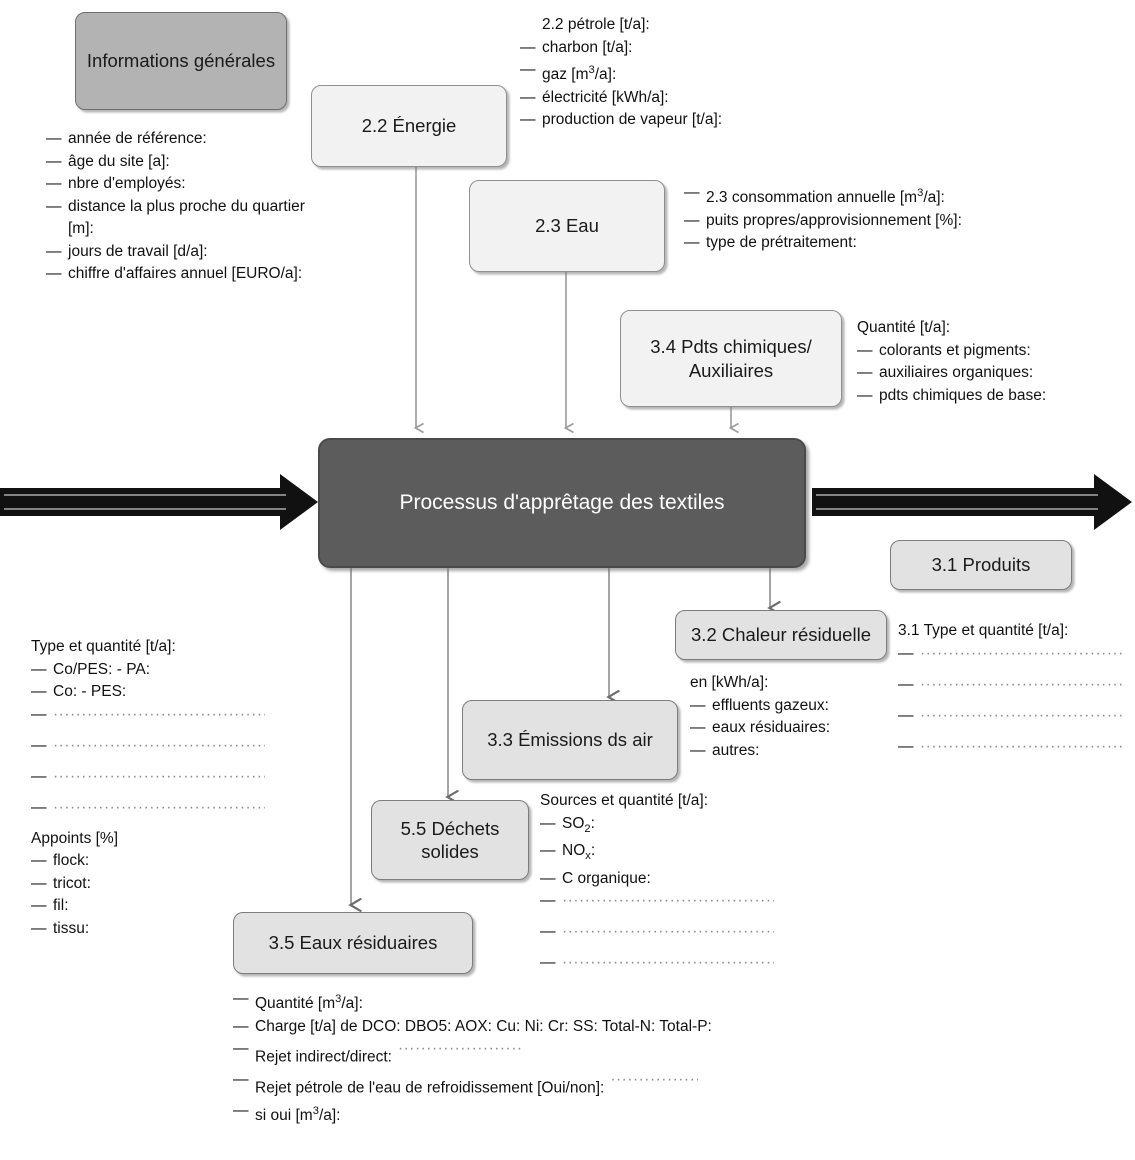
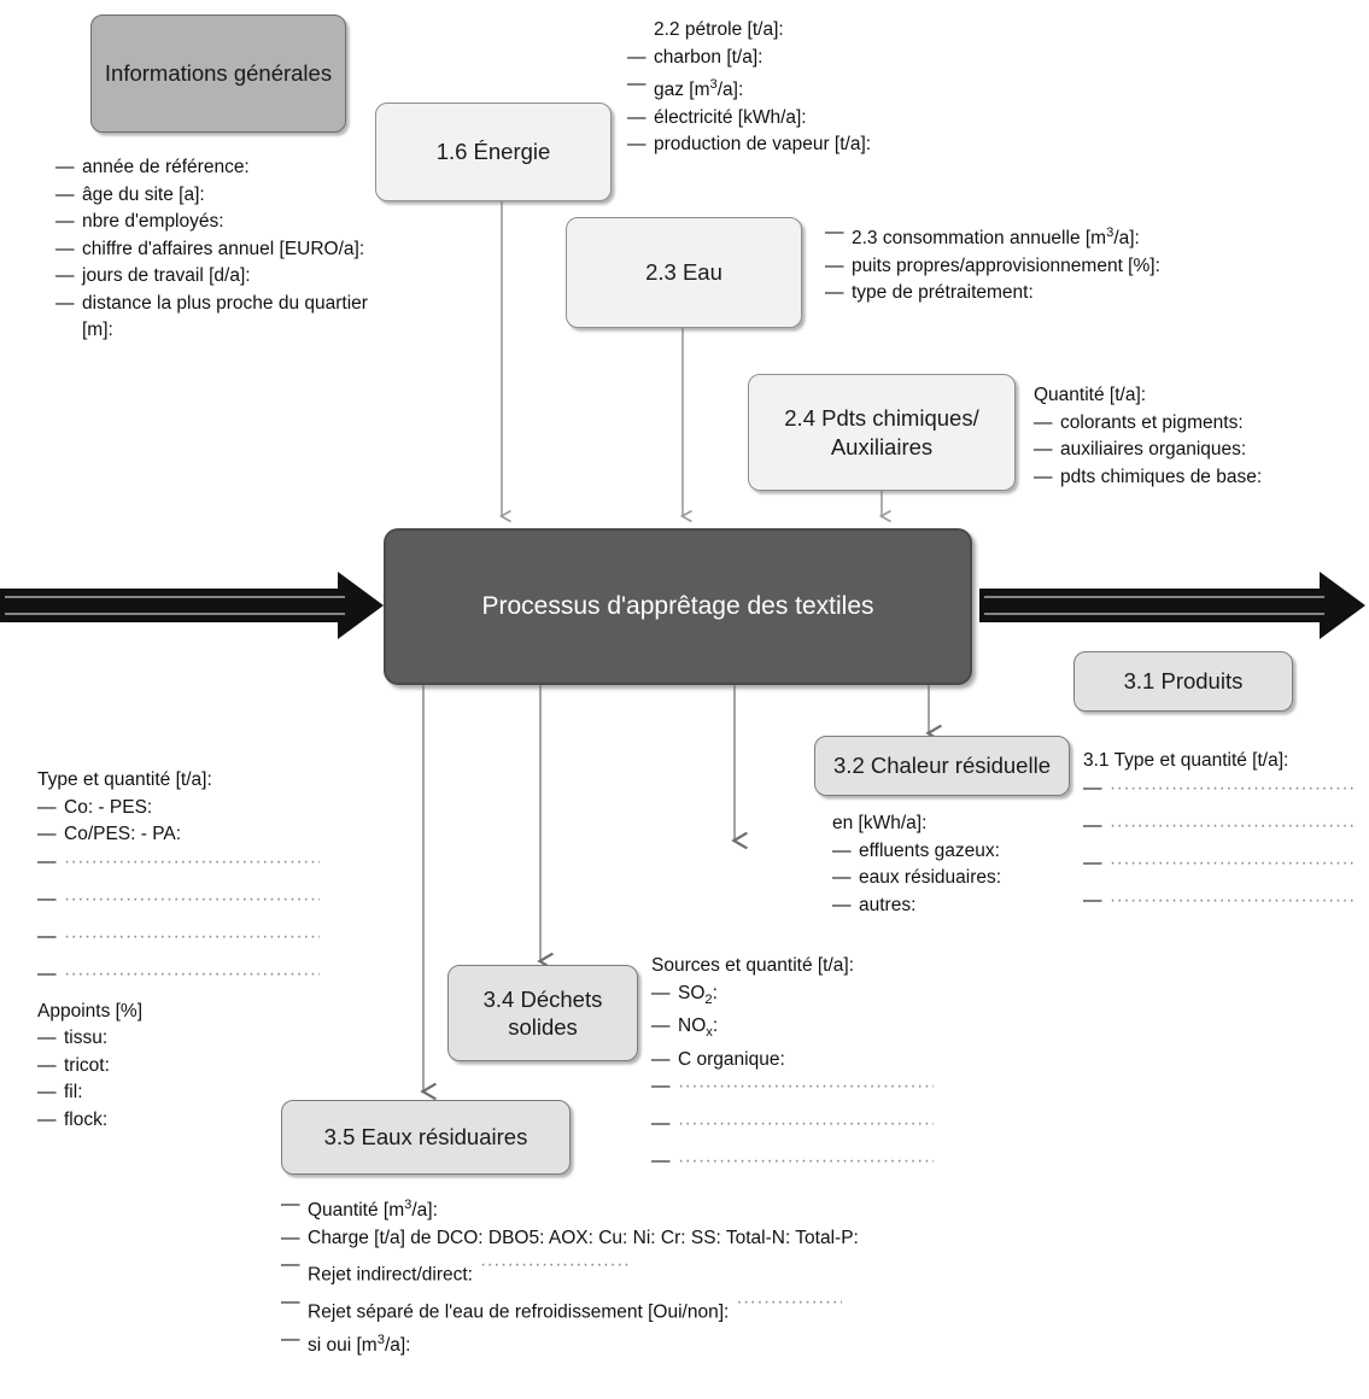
  Informations générales
- 2.2 Énergie
+ 1.6 Énergie
  2.3 Eau
- 3.4 Pdts chimiques/
+ 2.4 Pdts chimiques/
  Auxiliaires
  Processus d'apprêtage des textiles
  3.1 Produits
  3.2 Chaleur résiduelle
- 3.3 Émissions ds air
- 5.5 Déchets
+ 3.4 Déchets
  solides
  3.5 Eaux résiduaires
  —
  année de référence:
  —
  âge du site [a]:
  —
  nbre d'employés:
  —
- distance la plus proche du quartier [m]:
+ chiffre d'affaires annuel [EURO/a]:
  —
  jours de travail [d/a]:
  —
- chiffre d'affaires annuel [EURO/a]:
+ distance la plus proche du quartier [m]:
  2.2 pétrole [t/a]:
  —
  charbon [t/a]:
  —
  gaz [m3/a]:
  —
  électricité [kWh/a]:
  —
  production de vapeur [t/a]:
  —
  2.3 consommation annuelle [m3/a]:
  —
  puits propres/approvisionnement [%]:
  —
  type de prétraitement:
  Quantité [t/a]:
  —
  colorants et pigments:
  —
  auxiliaires organiques:
  —
  pdts chimiques de base:
  Type et quantité [t/a]:
  —
- Co/PES: - PA:
+ Co: - PES:
  —
- Co: - PES:
+ Co/PES: - PA:
  —
  —
  —
  —
  Appoints [%]
  —
- flock:
+ tissu:
  —
  tricot:
  —
  fil:
  —
- tissu:
+ flock:
  3.1 Type et quantité [t/a]:
  —
  —
  —
  —
  en [kWh/a]:
  —
  effluents gazeux:
  —
  eaux résiduaires:
  —
  autres:
  Sources et quantité [t/a]:
  —
  SO2:
  —
  NOx:
  —
  C organique:
  —
  —
  —
  —
  Quantité [m3/a]:
  —
  Charge [t/a] de DCO: DBO5: AOX: Cu: Ni: Cr: SS: Total-N: Total-P:
  —
  Rejet indirect/direct:······················
  —
- Rejet pétrole de l'eau de refroidissement [Oui/non]:················
+ Rejet séparé de l'eau de refroidissement [Oui/non]:················
  —
  si oui [m3/a]:
